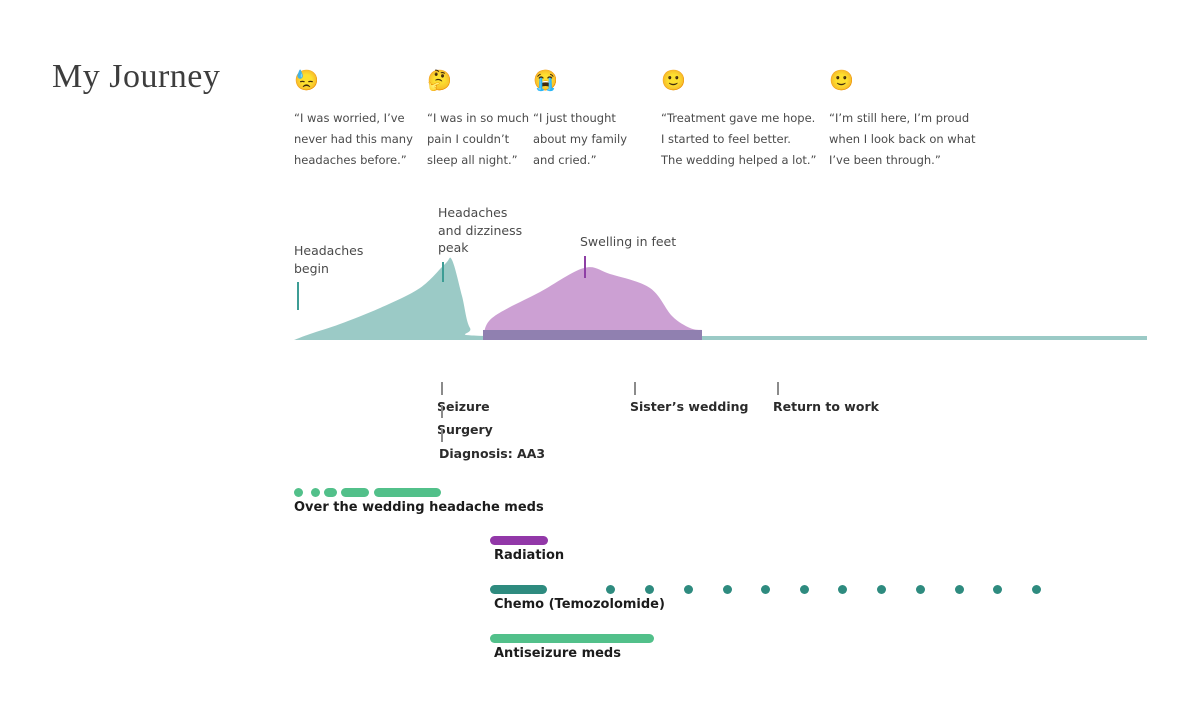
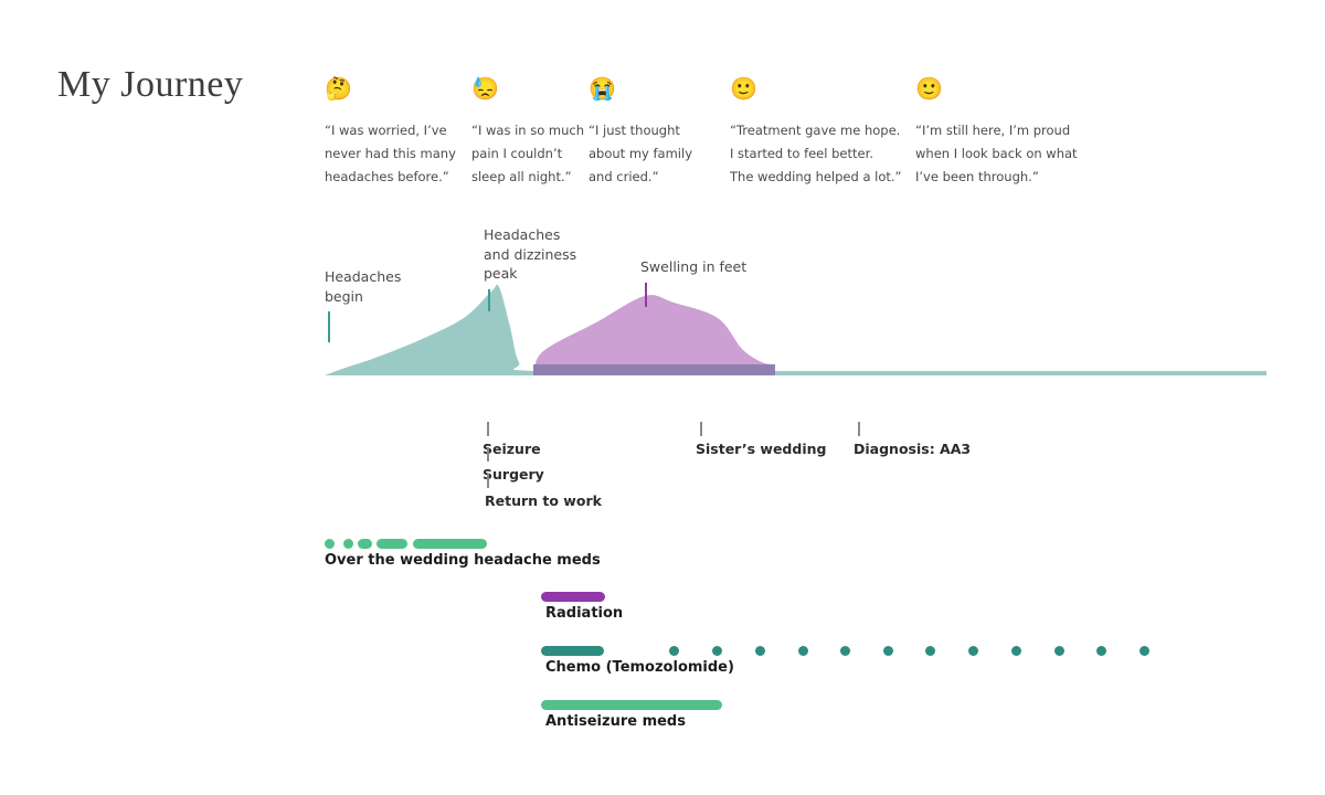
  My Journey
- 😓
+ 🤔
  “I was worried, I’ve
  never had this many
  headaches before.”
- 🤔
+ 😓
  “I was in so much
  pain I couldn’t
  sleep all night.”
  😭
  “I just thought
  about my family
  and cried.”
  🙂
  “Treatment gave me hope.
  I started to feel better.
  The wedding helped a lot.”
  🙂
  “I’m still here, I’m proud
  when I look back on what
  I’ve been through.”
  Headaches
  begin
  Headaches
  and dizziness
  peak
  Swelling in feet
  eizure
  urgery
- Diagnosis: AA3
+ Return to work
  Sister’s wedding
- Return to work
+ Diagnosis: AA3
  Over the wedding headache meds
  Radiation
  Chemo (Temozolomide)
  Antiseizure meds
